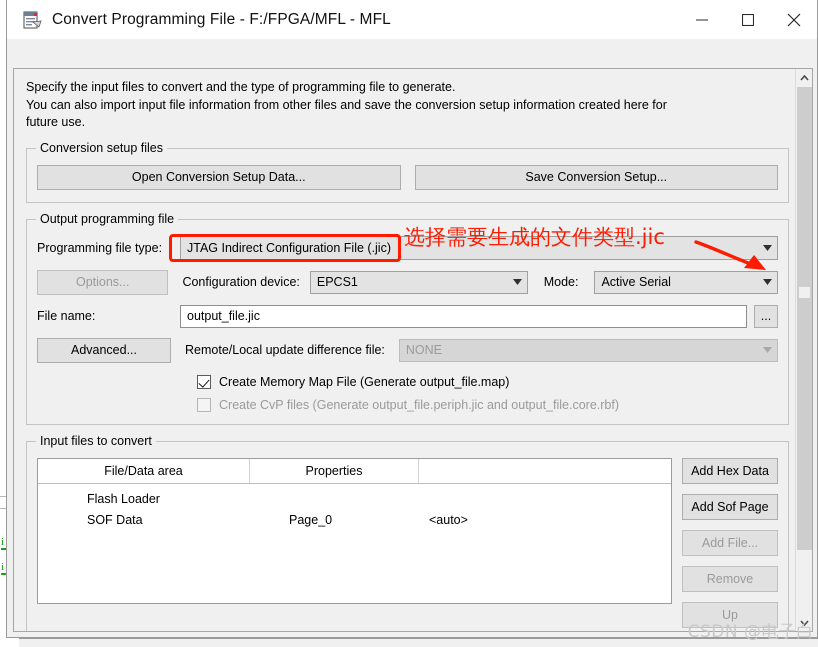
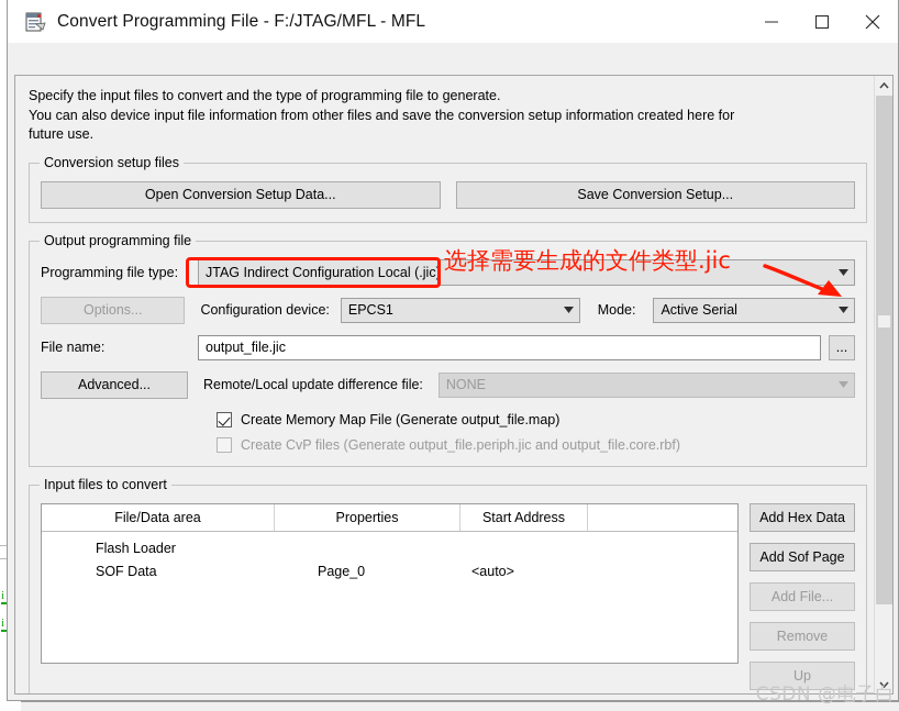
  i
  i
- Convert Programming File - F:/FPGA/MFL - MFL
+ Convert Programming File - F:/JTAG/MFL - MFL
  Specify the input files to convert and the type of programming file to generate.
- You can also import input file information from other files and save the conversion setup information created here for
+ You can also device input file information from other files and save the conversion setup information created here for
  future use.
  Conversion setup files
  Open Conversion Setup Data...
  Save Conversion Setup...
  Output programming file
  Programming file type:
- JTAG Indirect Configuration File (.jic)
+ JTAG Indirect Configuration Local (.jic)
  Options...
  Configuration device:
  EPCS1
  Mode:
  Active Serial
  File name:
  output_file.jic
  ...
  Advanced...
  Remote/Local update difference file:
  NONE
  Create Memory Map File (Generate output_file.map)
  Create CvP files (Generate output_file.periph.jic and output_file.core.rbf)
  Input files to convert
  File/Data area
  Properties
+ Start Address
  Flash Loader
  SOF Data
  Page_0
  <auto>
  Add Hex Data
  Add Sof Page
  Add File...
  Remove
  Up
  选择需要生成的文件类型.jic
  CSDN @电子白
